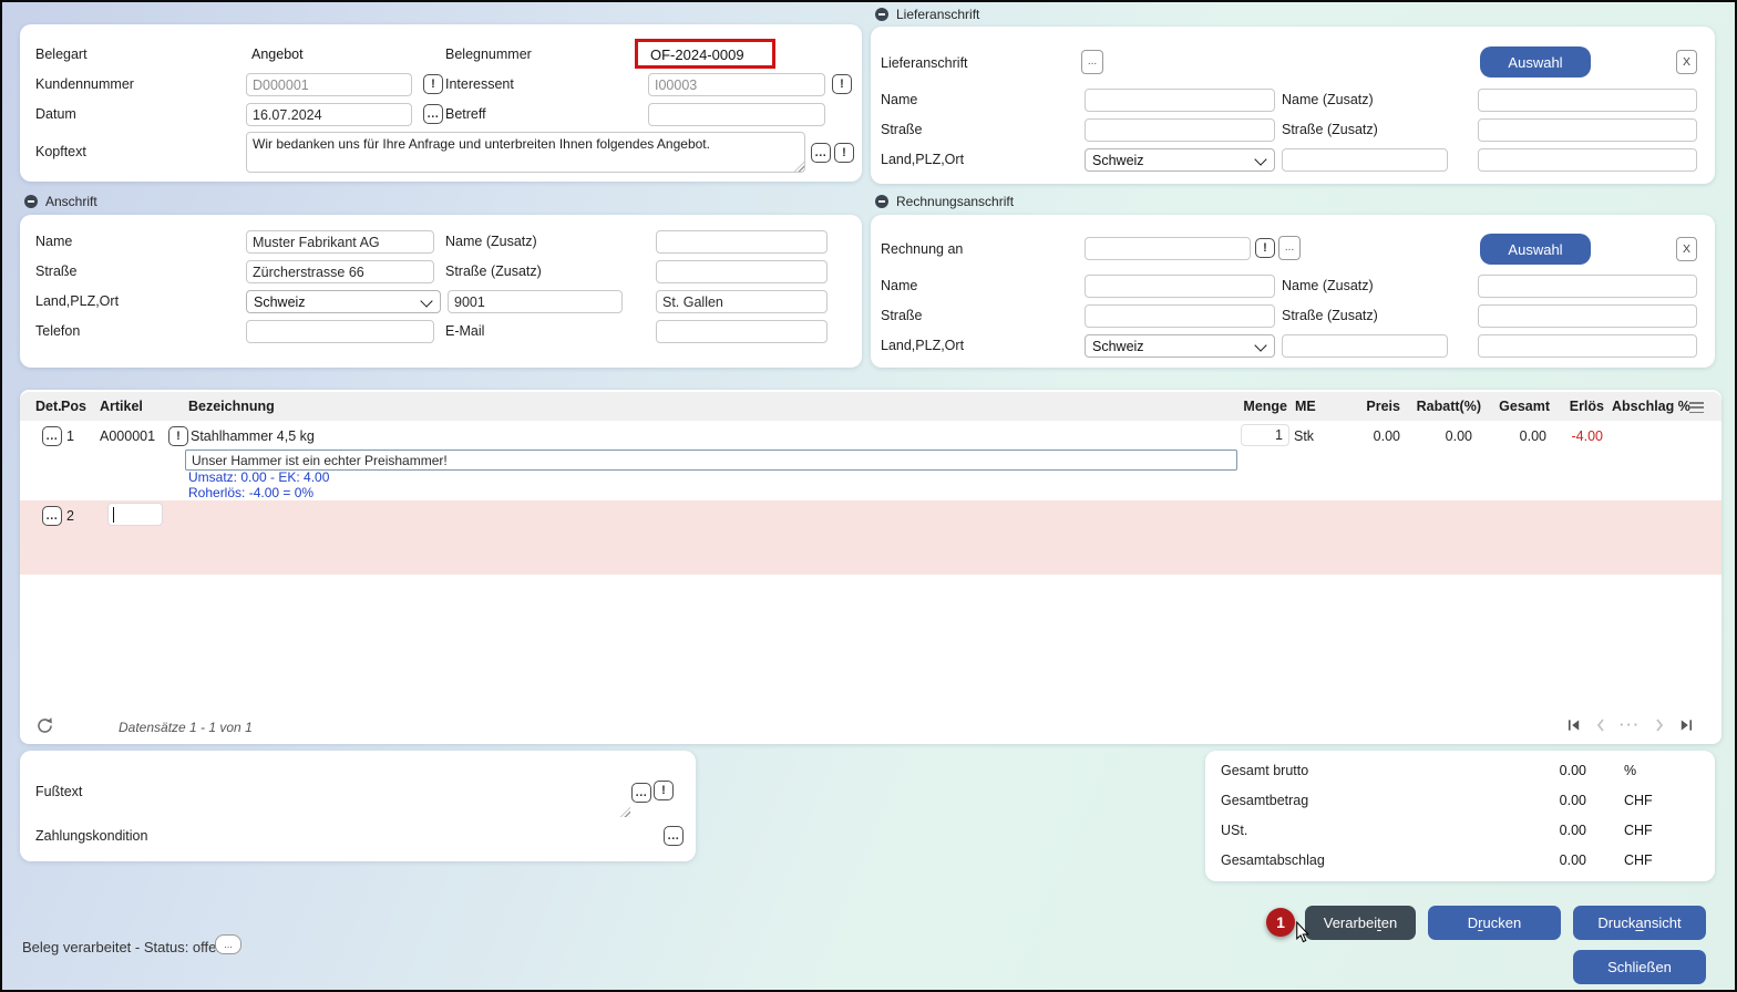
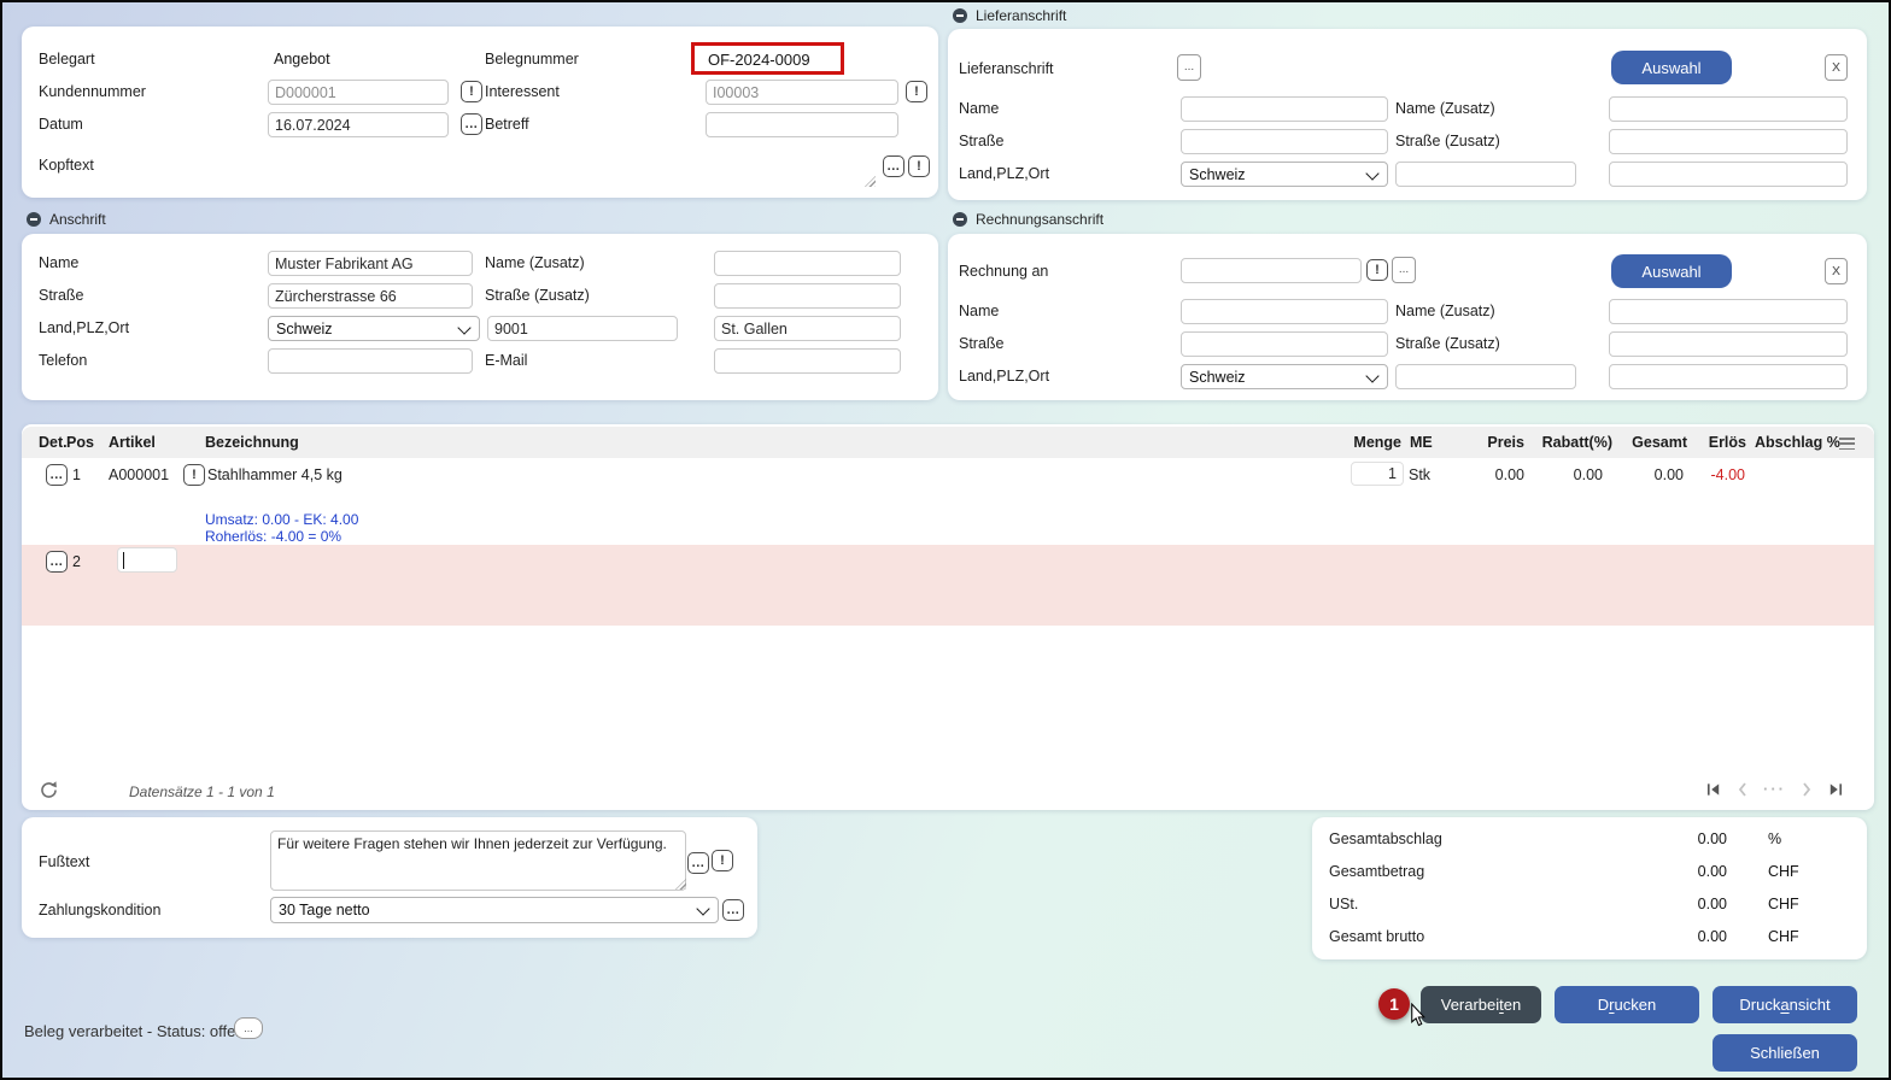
  Belegart
  Angebot
  Belegnummer
  OF-2024-0009
  Kundennummer
  D000001
  !
  Interessent
  I00003
  !
  Datum
  16.07.2024
  ...
  Betreff
  Kopftext
- Wir bedanken uns für Ihre Anfrage und unterbreiten Ihnen folgendes Angebot.
  ...
  !
  Anschrift
  Name
  Muster Fabrikant AG
  Name (Zusatz)
  Straße
  Zürcherstrasse 66
  Straße (Zusatz)
  Land,PLZ,Ort
  Schweiz
  9001
  St. Gallen
  Telefon
  E-Mail
  Lieferanschrift
  Lieferanschrift
  ...
  Auswahl
  X
  Name
  Name (Zusatz)
  Straße
  Straße (Zusatz)
  Land,PLZ,Ort
  Schweiz
  Rechnungsanschrift
  Rechnung an
  !
  ...
  Auswahl
  X
  Name
  Name (Zusatz)
  Straße
  Straße (Zusatz)
  Land,PLZ,Ort
  Schweiz
  Det.
  Pos
  Artikel
  Bezeichnung
  Menge
  ME
  Preis
  Rabatt(%)
  Gesamt
  Erlös
  Abschlag %
  ...
  1
  A000001
  !
  Stahlhammer 4,5 kg
  1
  Stk
  0.00
  0.00
  0.00
  -4.00
- Unser Hammer ist ein echter Preishammer!
  Umsatz: 0.00 - EK: 4.00
  Roherlös: -4.00 = 0%
  ...
  2
  Datensätze 1 - 1 von 1
  ···
  Fußtext
+ Für weitere Fragen stehen wir Ihnen jederzeit zur Verfügung.
  ...
  !
  Zahlungskondition
+ 30 Tage netto
  ...
- Gesamt brutto
+ Gesamtabschlag
  0.00
  %
  Gesamtbetrag
  0.00
  CHF
  USt.
  0.00
  CHF
- Gesamtabschlag
+ Gesamt brutto
  0.00
  CHF
  Verarbei
  t
  en
  D
  r
  ucken
  Druck
  a
  nsicht
  Schließen
  Beleg verarbeitet - Status: offe
  ...
  1
